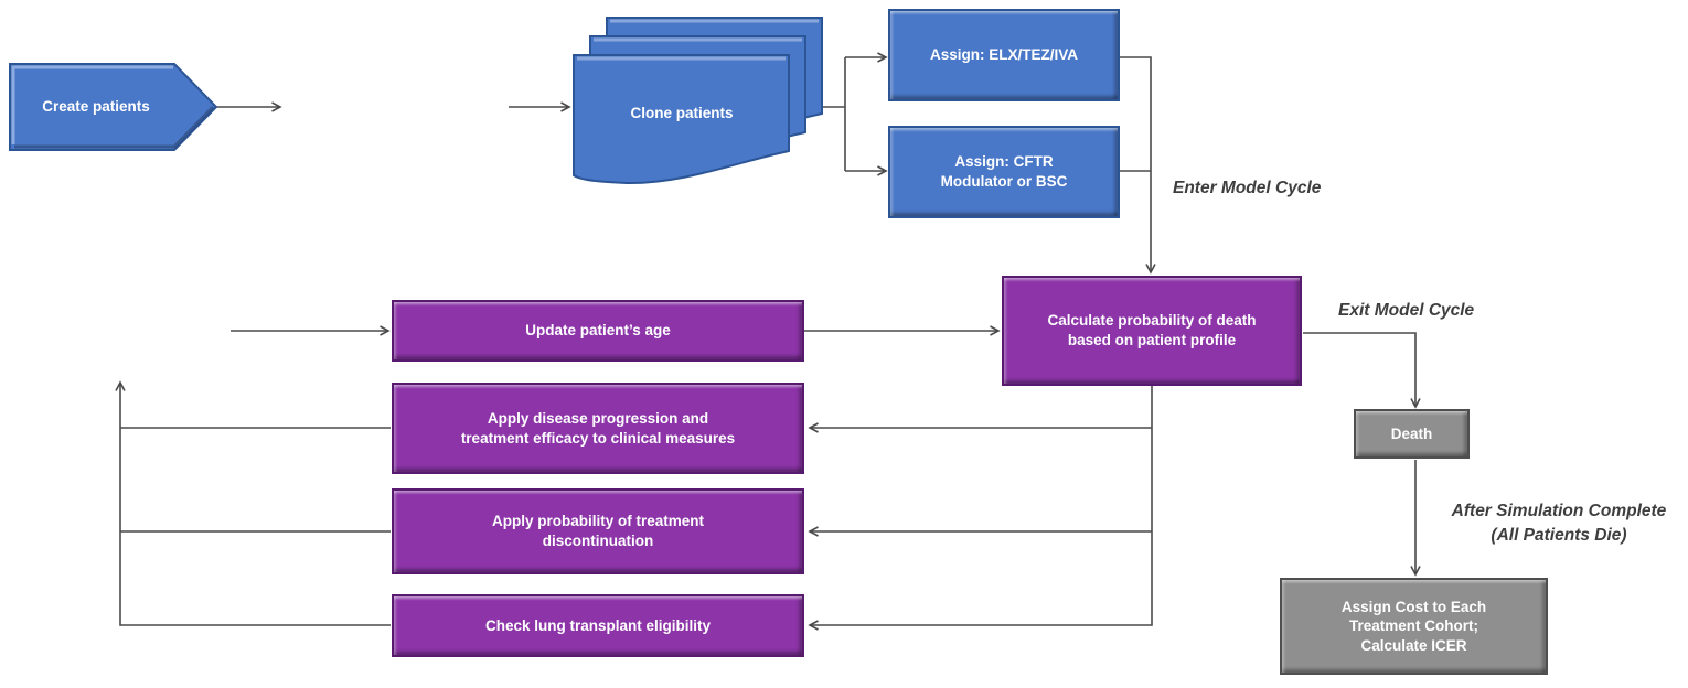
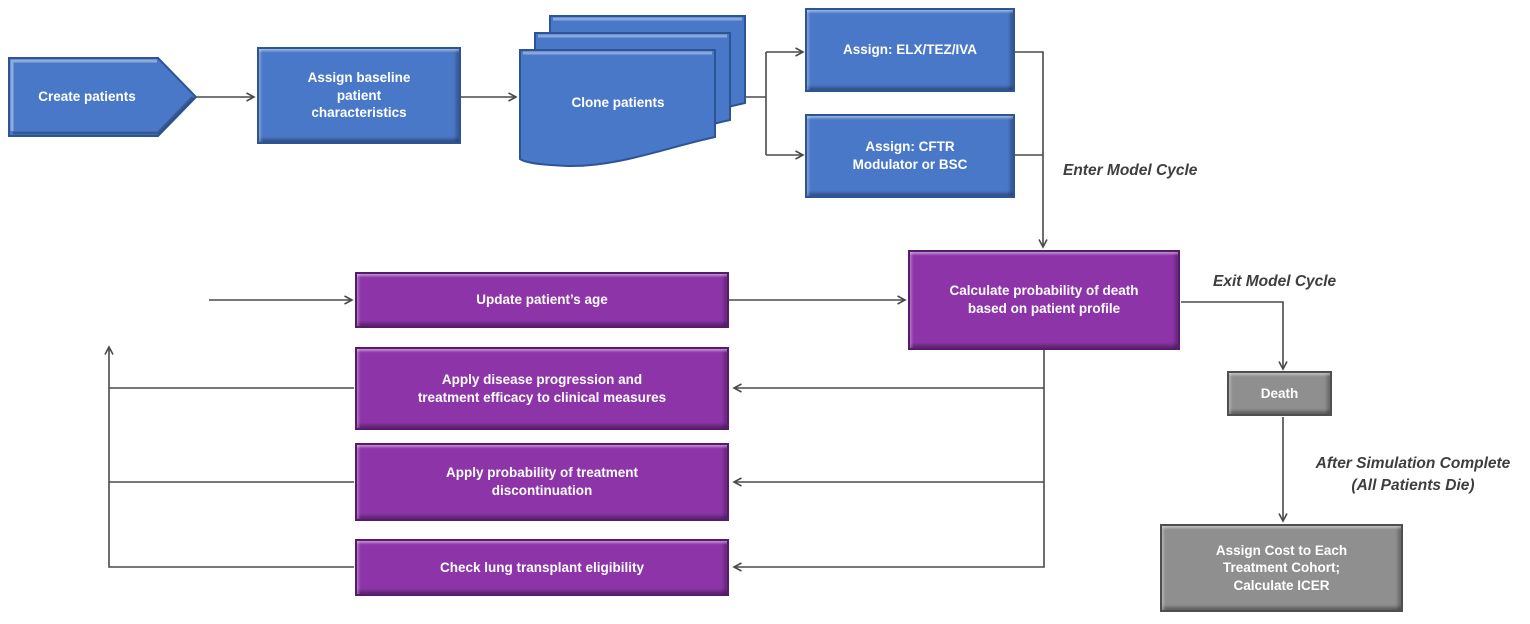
  Create patients
+ Assign baseline
+ patient
+ characteristics
  Clone patients
  Assign: ELX/TEZ/IVA
  Assign: CFTR
  Modulator or BSC
  Calculate probability of death
  based on patient profile
  Update patient’s age
  Apply disease progression and
  treatment efficacy to clinical measures
  Apply probability of treatment
  discontinuation
  Check lung transplant eligibility
  Death
  Assign Cost to Each
  Treatment Cohort;
  Calculate ICER
  Enter Model Cycle
  Exit Model Cycle
  After Simulation Complete
  (All Patients Die)
